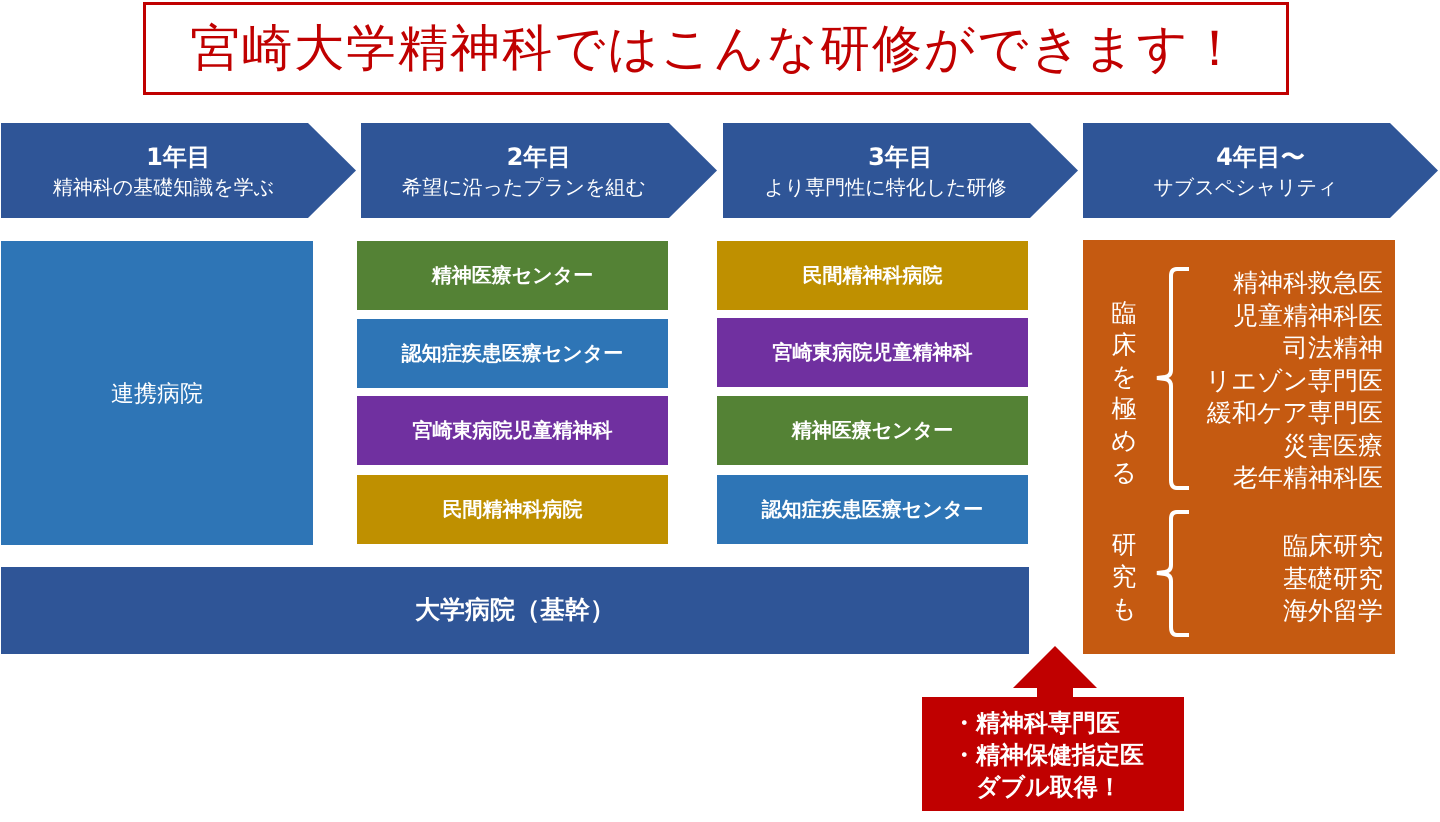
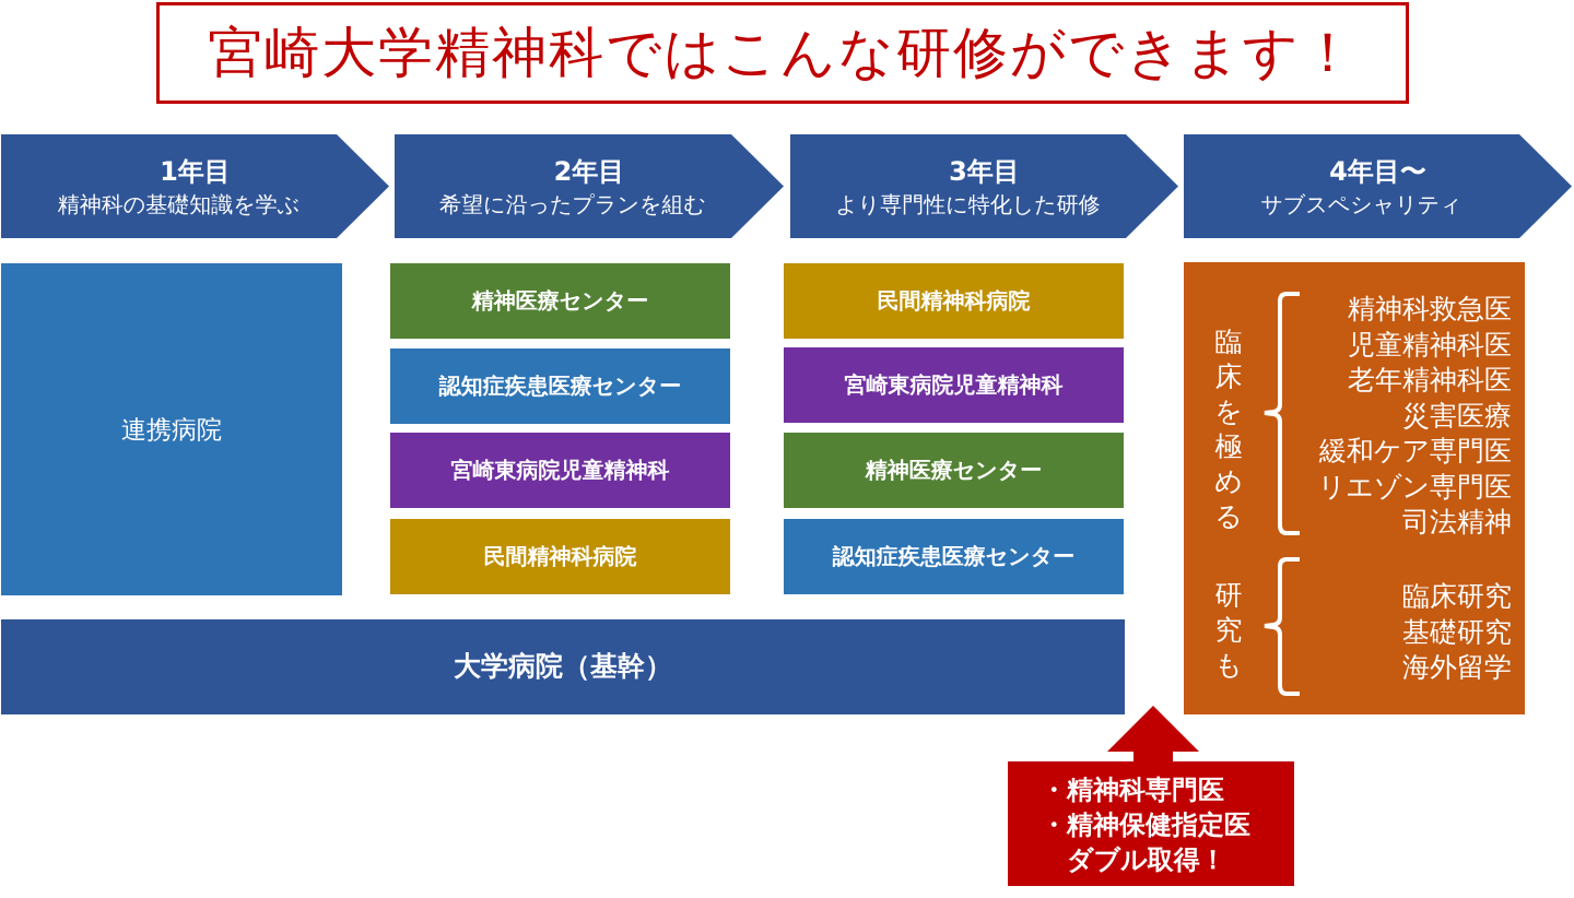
  宮崎大学精神科ではこんな研修ができます！
  1年目
  精神科の基礎知識を学ぶ
  2年目
  希望に沿ったプランを組む
  3年目
  より専門性に特化した研修
  4年目〜
  サブスペシャリティ
  連携病院
  精神医療センター
  認知症疾患医療センター
  宮崎東病院児童精神科
  民間精神科病院
  民間精神科病院
  宮崎東病院児童精神科
  精神医療センター
  認知症疾患医療センター
  大学病院（基幹）
  臨
  床
  を
  極
  め
  る
  精神科救急医
  児童精神科医
- 司法精神
+ 老年精神科医
- リエゾン専門医
+ 災害医療
  緩和ケア専門医
- 災害医療
+ リエゾン専門医
- 老年精神科医
+ 司法精神
  研
  究
  も
  臨床研究
  基礎研究
  海外留学
  ・精神科専門医
  ・精神保健指定医
  ダブル取得！
